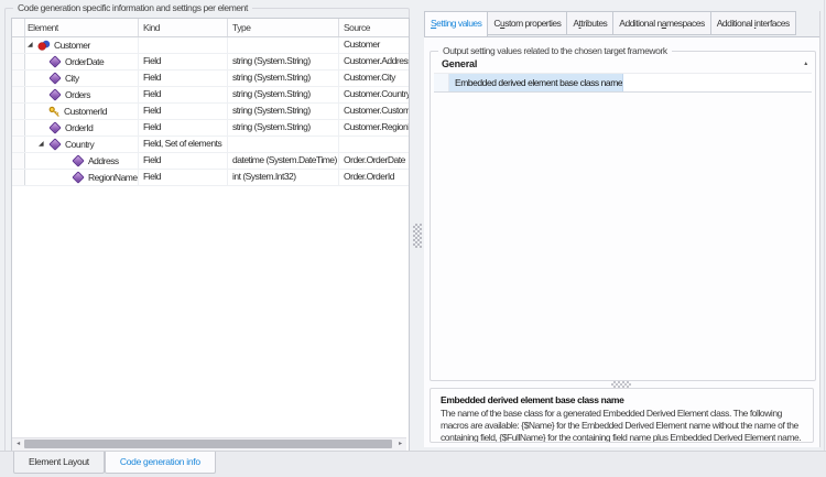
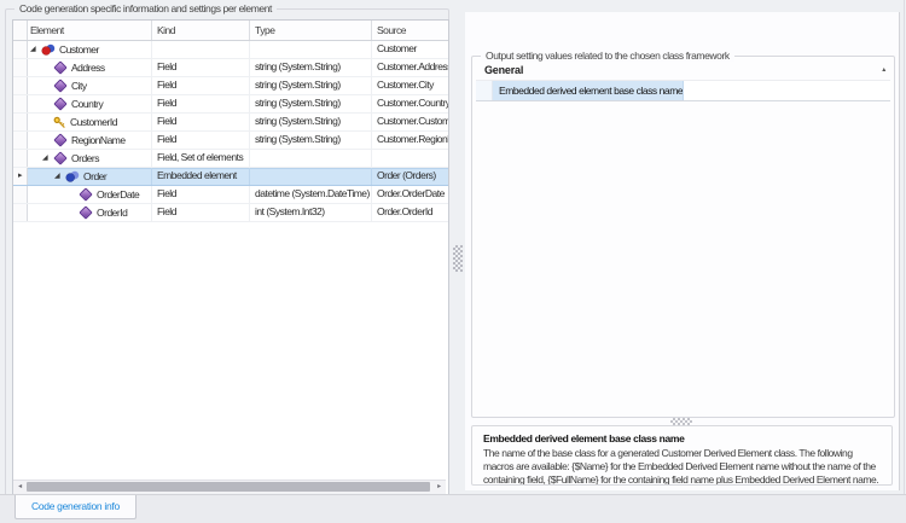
  Code generation specific information and settings per element
  Element
  Kind
  Type
  Source
  Customer
  Customer
- OrderDate
+ Address
  Field
  string (System.String)
  Customer.Addres
  City
  Field
  string (System.String)
  Customer.City
- Orders
+ Country
  Field
  string (System.String)
  Customer.Country
  CustomerId
  Field
  string (System.String)
  Customer.Custom
- OrderId
+ RegionName
  Field
  string (System.String)
  Customer.Region
- Country
+ Orders
  Field, Set of elements
+ Order
+ Embedded element
+ Order (Orders)
- Address
+ OrderDate
  Field
  datetime (System.DateTime)
  Order.OrderDate
- RegionName
+ OrderId
  Field
  int (System.Int32)
  Order.OrderId
- Setting values
- Custom properties
- Attributes
- Additional namespaces
- Additional interfaces
- Output setting values related to the chosen target framework
+ Output setting values related to the chosen class framework
  General
  Embedded derived element base class name
  Embedded derived element base class name
- The name of the base class for a generated Embedded Derived Element class. The following macros are available: {$Name} for the Embedded Derived Element name without the name of the containing field, {$FullName} for the containing field name plus Embedded Derived Element name.
+ The name of the base class for a generated Customer Derived Element class. The following macros are available: {$Name} for the Embedded Derived Element name without the name of the containing field, {$FullName} for the containing field name plus Embedded Derived Element name.
- Element Layout
  Code generation info
